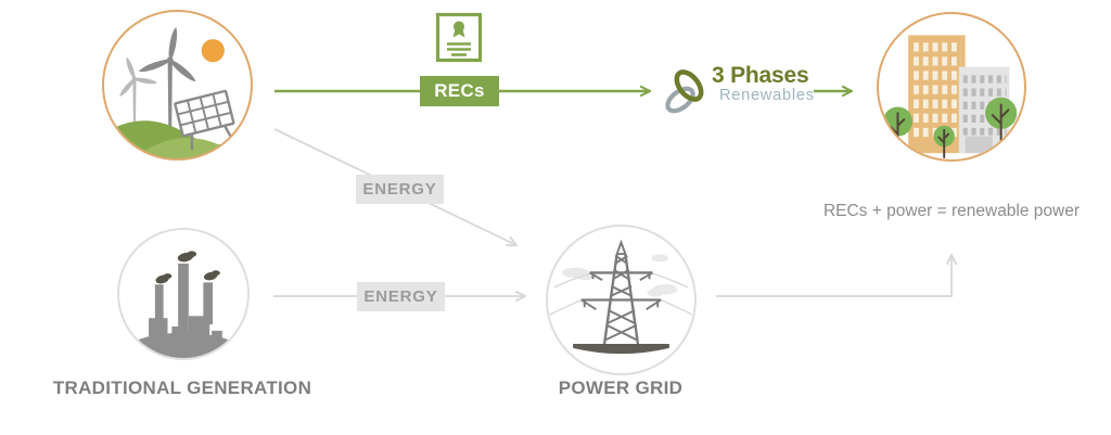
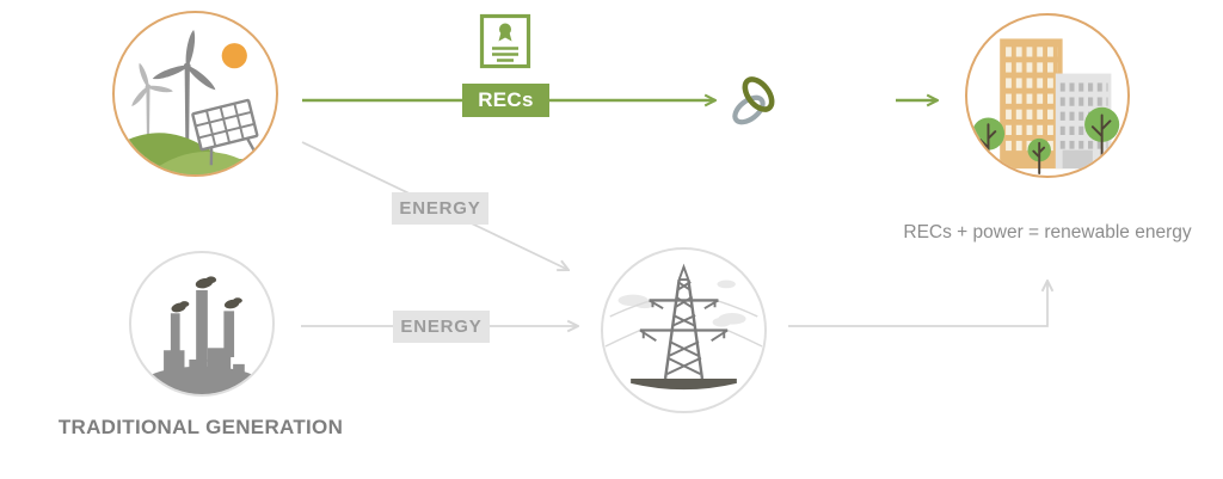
  RECs
  ENERGY
  ENERGY
- 3 Phases
- Renewables
- RECs + power = renewable power
+ RECs + power = renewable energy
  TRADITIONAL GENERATION
- POWER GRID
